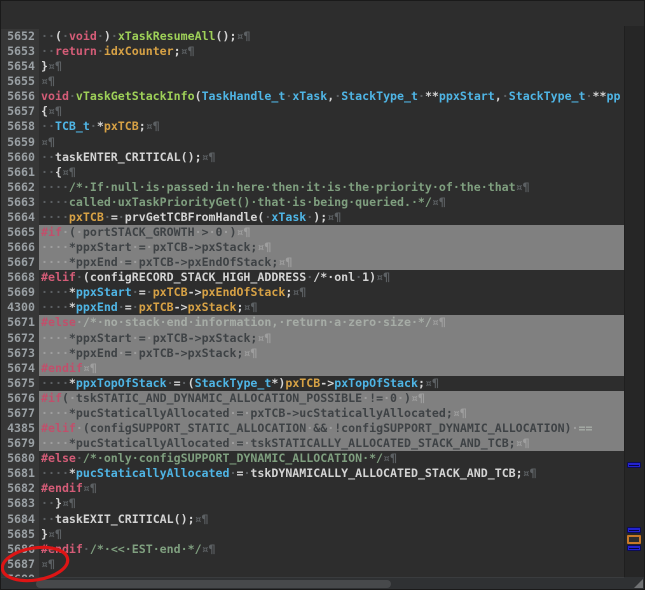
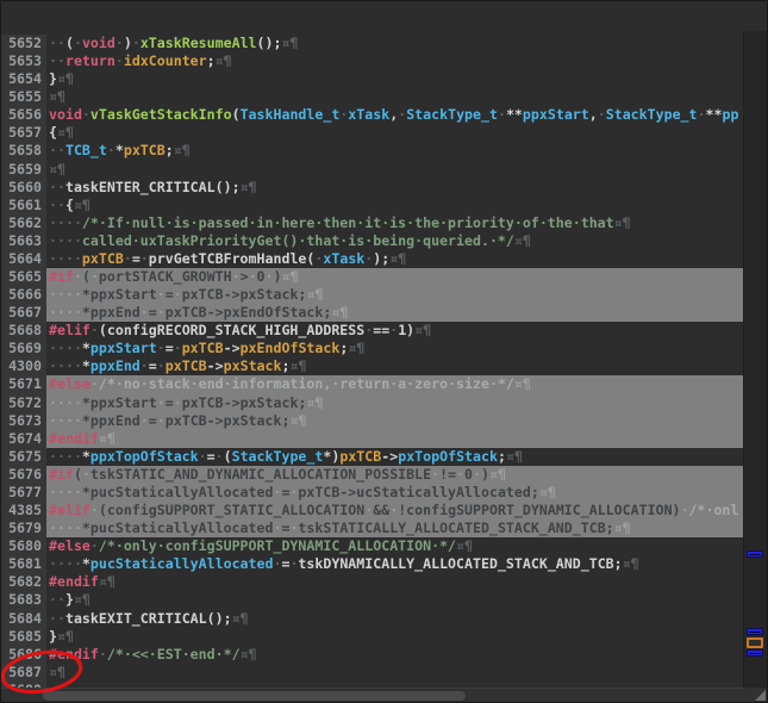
  5652
  ··(·void·)·xTaskResumeAll();¤¶
  5653
  ··return·idxCounter;¤¶
  5654
  }¤¶
  5655
  ¤¶
  5656
  void·vTaskGetStackInfo(TaskHandle_t·xTask,·StackType_t·**ppxStart,·StackType_t·**pp
  5657
  {¤¶
  5658
  ··TCB_t·*pxTCB;¤¶
  5659
  ¤¶
  5660
  ··taskENTER_CRITICAL();¤¶
  5661
  ··{¤¶
  5662
  ····/*·If·null·is·passed·in·here·then·it·is·the·priority·of·the·that¤¶
  5663
  ····called·uxTaskPriorityGet()·that·is·being·queried.·*/¤¶
  5664
  ····pxTCB·=·prvGetTCBFromHandle(·xTask·);¤¶
  5665
  #if·(·portSTACK_GROWTH·>·0·)¤¶
  5666
  ····*ppxStart·=·pxTCB->pxStack;¤¶
  5667
  ····*ppxEnd·=·pxTCB->pxEndOfStack;¤¶
  5668
- #elif·(configRECORD_STACK_HIGH_ADDRESS·/*·onl·1)¤¶
+ #elif·(configRECORD_STACK_HIGH_ADDRESS·==·1)¤¶
  5669
  ····*ppxStart·=·pxTCB->pxEndOfStack;¤¶
  4300
  ····*ppxEnd·=·pxTCB->pxStack;¤¶
  5671
  #else·/*·no·stack·end·information,·return·a·zero·size·*/¤¶
  5672
  ····*ppxStart·=·pxTCB->pxStack;¤¶
  5673
  ····*ppxEnd·=·pxTCB->pxStack;¤¶
  5674
  #endif¤¶
  5675
  ····*ppxTopOfStack·=·(StackType_t*)pxTCB->pxTopOfStack;¤¶
  5676
  #if(·tskSTATIC_AND_DYNAMIC_ALLOCATION_POSSIBLE·!=·0·)¤¶
  5677
  ····*pucStaticallyAllocated·=·pxTCB->ucStaticallyAllocated;¤¶
  4385
- #elif·(configSUPPORT_STATIC_ALLOCATION·&&·!configSUPPORT_DYNAMIC_ALLOCATION)·==
+ #elif·(configSUPPORT_STATIC_ALLOCATION·&&·!configSUPPORT_DYNAMIC_ALLOCATION)·/*·onl
  5679
  ····*pucStaticallyAllocated·=·tskSTATICALLY_ALLOCATED_STACK_AND_TCB;¤¶
  5680
  #else·/*·only·configSUPPORT_DYNAMIC_ALLOCATION·*/¤¶
  5681
  ····*pucStaticallyAllocated·=·tskDYNAMICALLY_ALLOCATED_STACK_AND_TCB;¤¶
  5682
  #endif¤¶
  5683
  ··}¤¶
  5684
  ··taskEXIT_CRITICAL();¤¶
  5685
  }¤¶
  dif·/*·<<·EST·end·*/¤¶
  5687
  ¤¶
